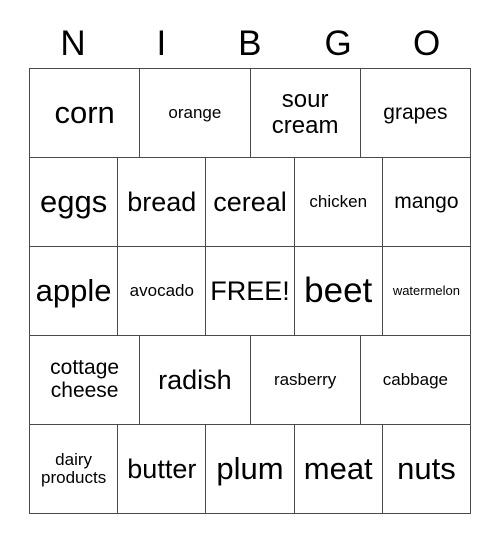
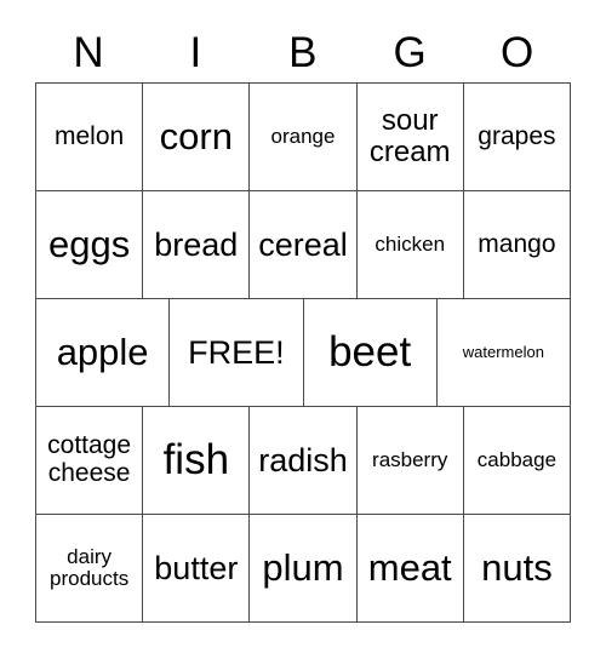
  N
  I
  B
  G
  O
+ melon
  corn
  orange
  sour
  cream
  grapes
  eggs
  bread
  cereal
  chicken
  mango
  apple
- avocado
  FREE!
  beet
  watermelon
  cottage
  cheese
+ fish
  radish
  rasberry
  cabbage
  dairy
  products
  butter
  plum
  meat
  nuts
